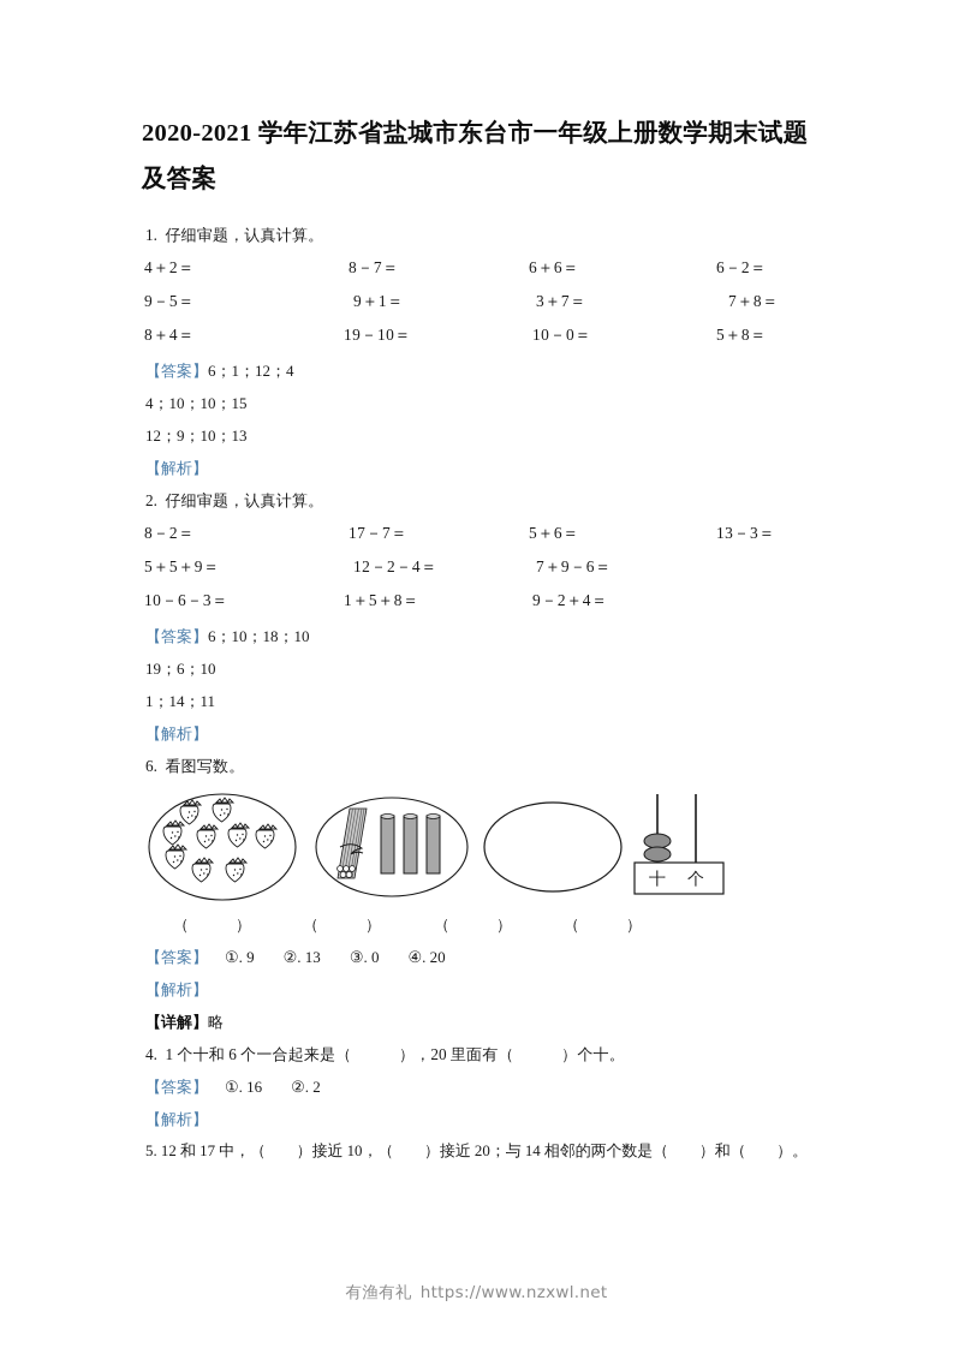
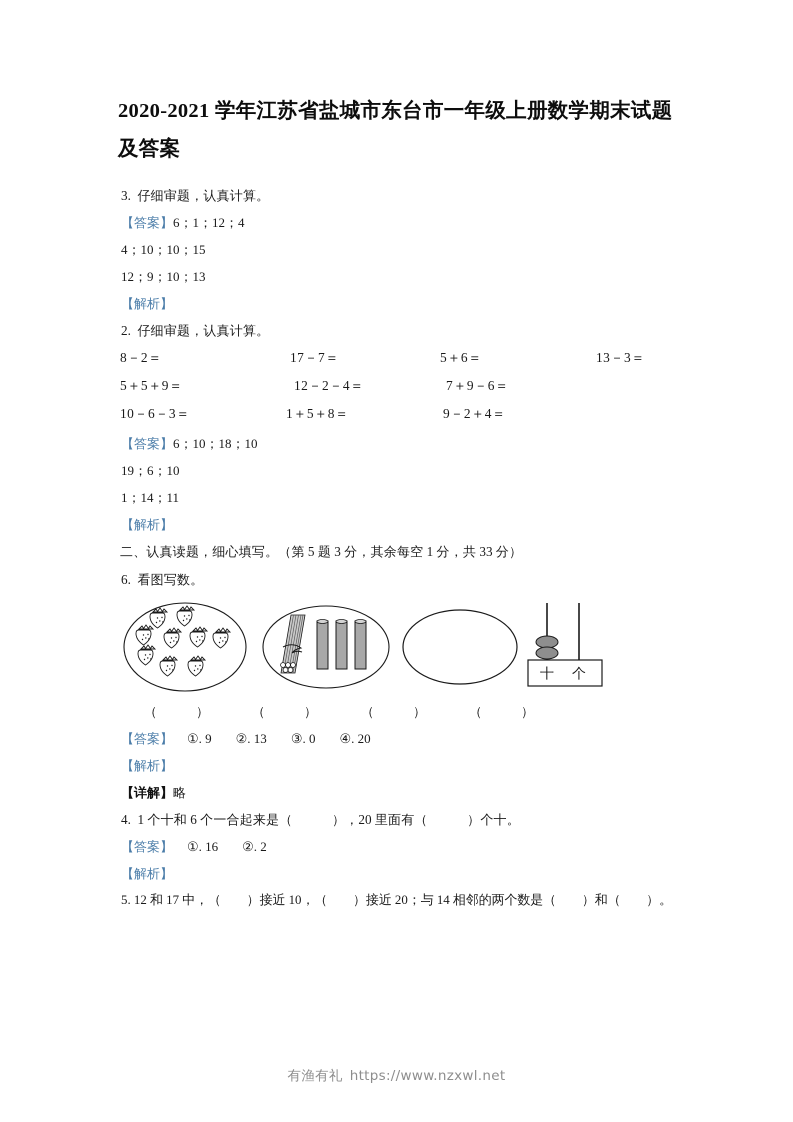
  2020-2021 学年江苏省盐城市东台市一年级上册数学期末试题及答案
- 1. 仔细审题，认真计算。
+ 3. 仔细审题，认真计算。
- 4＋2＝
- 8－7＝
- 6＋6＝
- 6－2＝
- 9－5＝
- 9＋1＝
- 3＋7＝
- 7＋8＝
- 8＋4＝
- 19－10＝
- 10－0＝
- 5＋8＝
  【答案】6；1；12；4
  4；10；10；15
  12；9；10；13
  【解析】
  2. 仔细审题，认真计算。
  8－2＝
  17－7＝
  5＋6＝
  13－3＝
  5＋5＋9＝
  12－2－4＝
  7＋9－6＝
  10－6－3＝
  1＋5＋8＝
  9－2＋4＝
  【答案】6；10；18；10
  19；6；10
  1；14；11
  【解析】
+ 二、认真读题，细心填写。（第 5 题 3 分，其余每空 1 分，共 33 分）
  6. 看图写数。
  十
  个
  （ ）
  （ ）
  （ ）
  （ ）
  【答案】 ①. 9 ②. 13 ③. 0 ④. 20
  【解析】
  【详解】略
  4. 1 个十和 6 个一合起来是（ ），20 里面有（ ）个十。
  【答案】 ①. 16 ②. 2
  【解析】
  5. 12 和 17 中，（ ）接近 10，（ ）接近 20；与 14 相邻的两个数是（ ）和（ ）。
  有渔有礼 https://www.nzxwl.net
